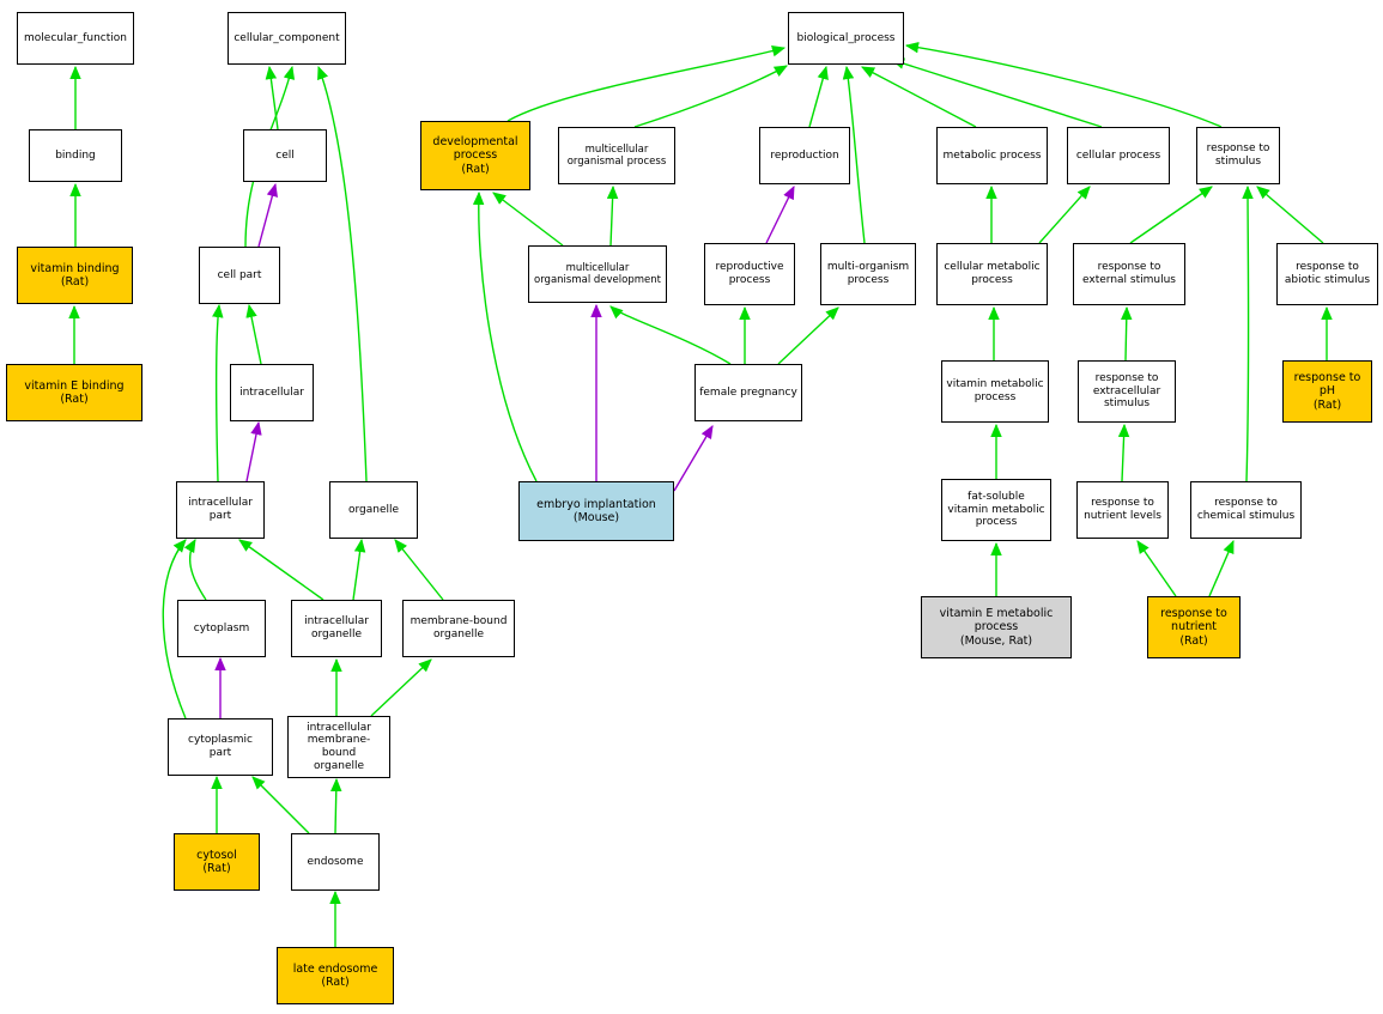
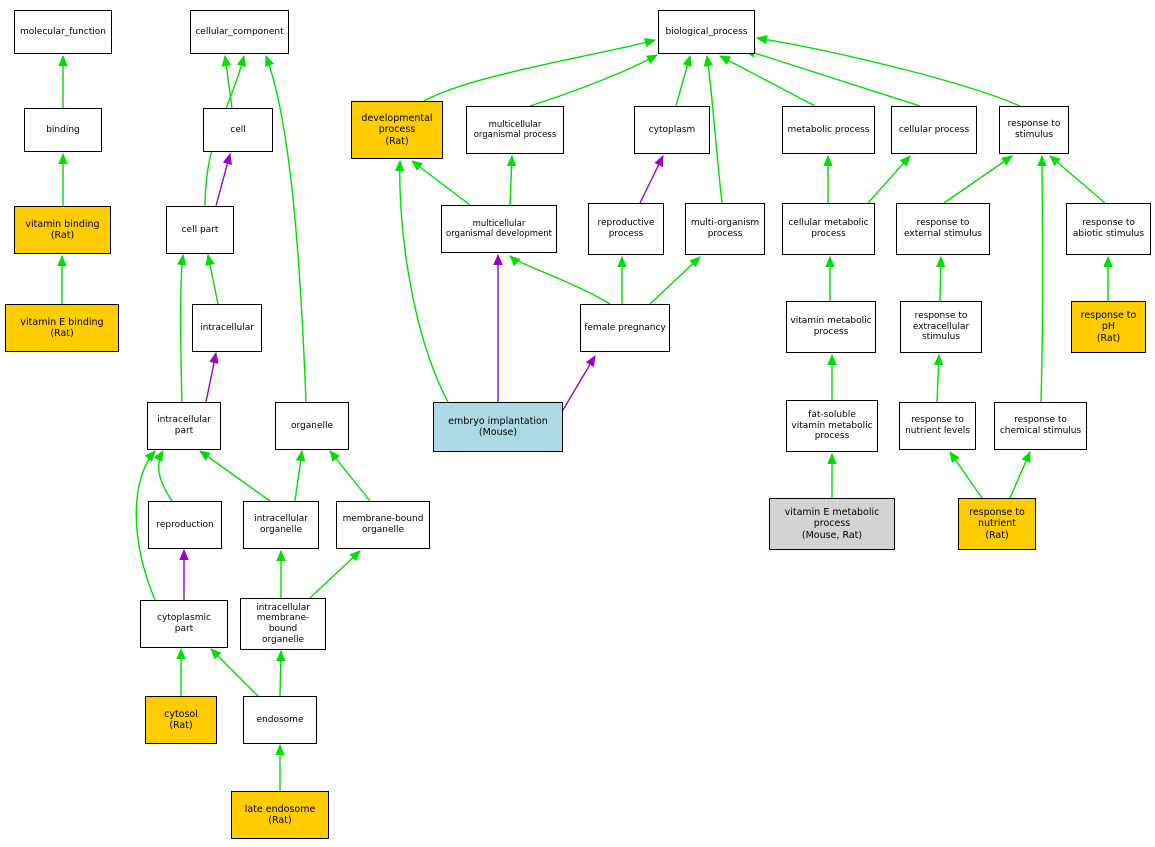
  molecular_function
  binding
  vitamin binding
  (Rat)
  vitamin E binding
  (Rat)
  cellular_component
  cell
  cell part
  intracellular
  intracellular
  part
  organelle
- cytoplasm
+ reproduction
  intracellular
  organelle
  membrane-bound
  organelle
  cytoplasmic
  part
  intracellular
  membrane-bound
  organelle
  cytosol
  (Rat)
  endosome
  late endosome
  (Rat)
  biological_process
  developmental
  process
  (Rat)
  multicellular
  organismal process
- reproduction
+ cytoplasm
  metabolic process
  cellular process
  response to
  stimulus
  multicellular
  organismal development
  reproductive
  process
  multi-organism
  process
  cellular metabolic
  process
  response to
  external stimulus
  response to
  abiotic stimulus
  female pregnancy
  vitamin metabolic
  process
  response to
  extracellular
  stimulus
  response to
  pH
  (Rat)
  embryo implantation
  (Mouse)
  fat-soluble
  vitamin metabolic
  process
  response to
  nutrient levels
  response to
  chemical stimulus
  vitamin E metabolic
  process
  (Mouse, Rat)
  response to
  nutrient
  (Rat)
